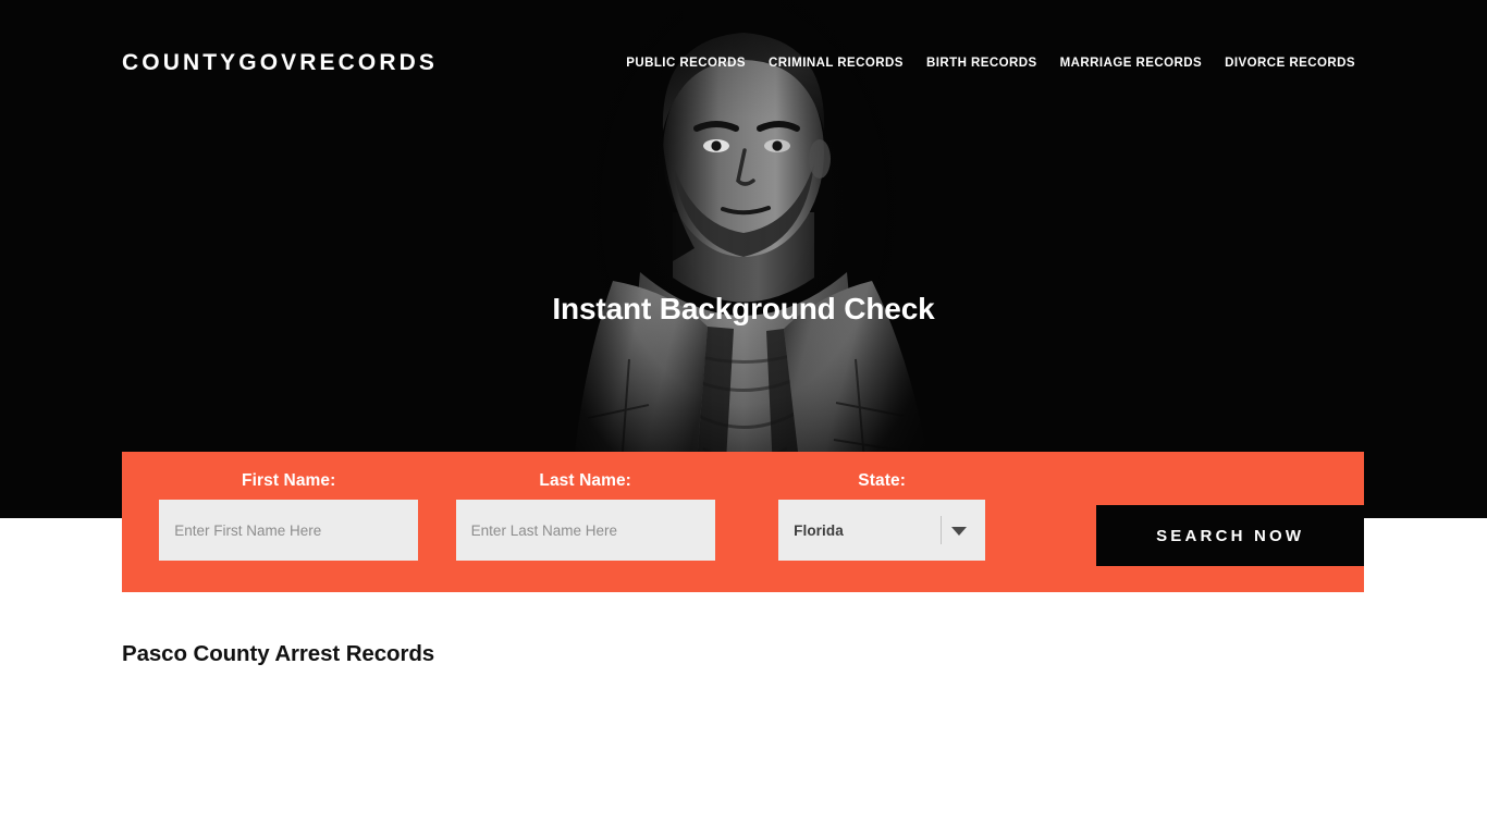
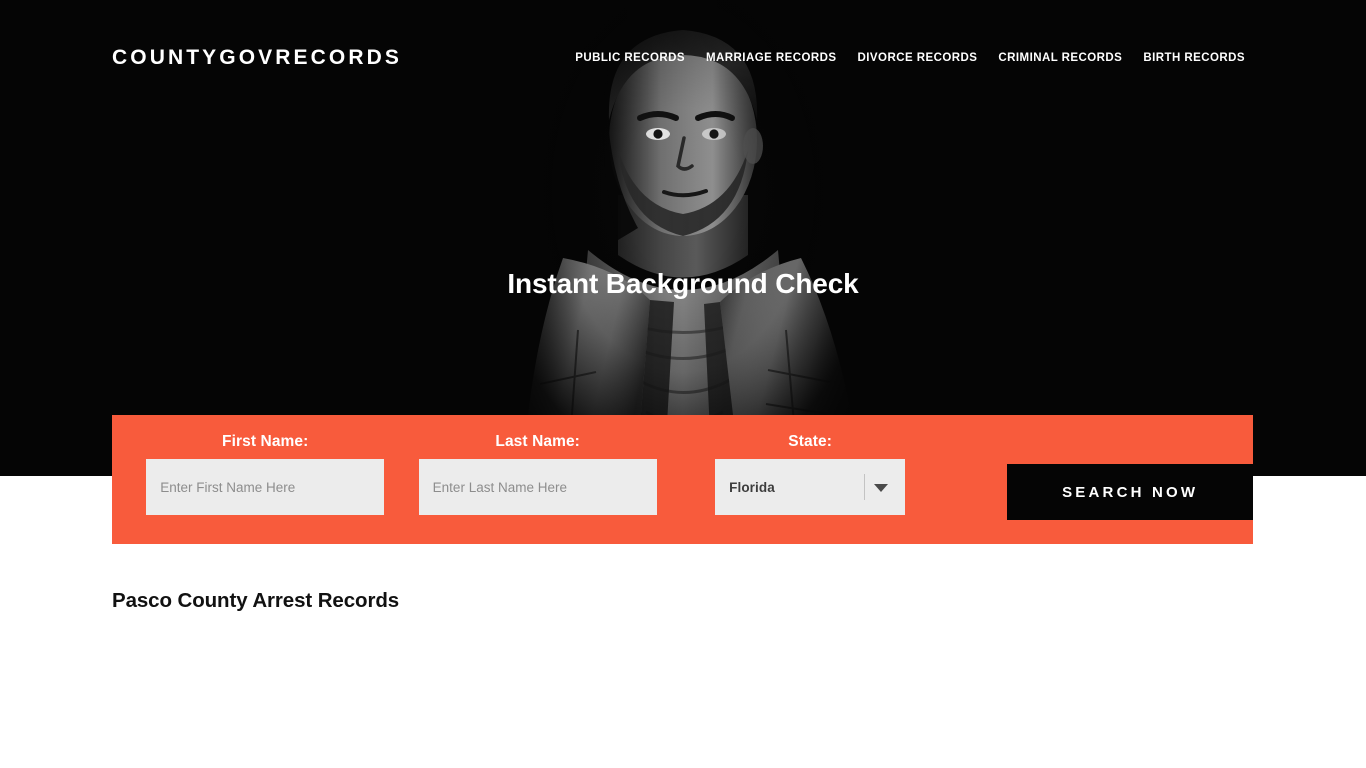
  COUNTYGOVRECORDS
  PUBLIC RECORDS
- CRIMINAL RECORDS
+ MARRIAGE RECORDS
- BIRTH RECORDS
+ DIVORCE RECORDS
- MARRIAGE RECORDS
+ CRIMINAL RECORDS
- DIVORCE RECORDS
+ BIRTH RECORDS
  Instant Background Check
  First Name:
  Enter First Name Here
  Last Name:
  Enter Last Name Here
  State:
  Florida
  SEARCH NOW
  Pasco County Arrest Records
